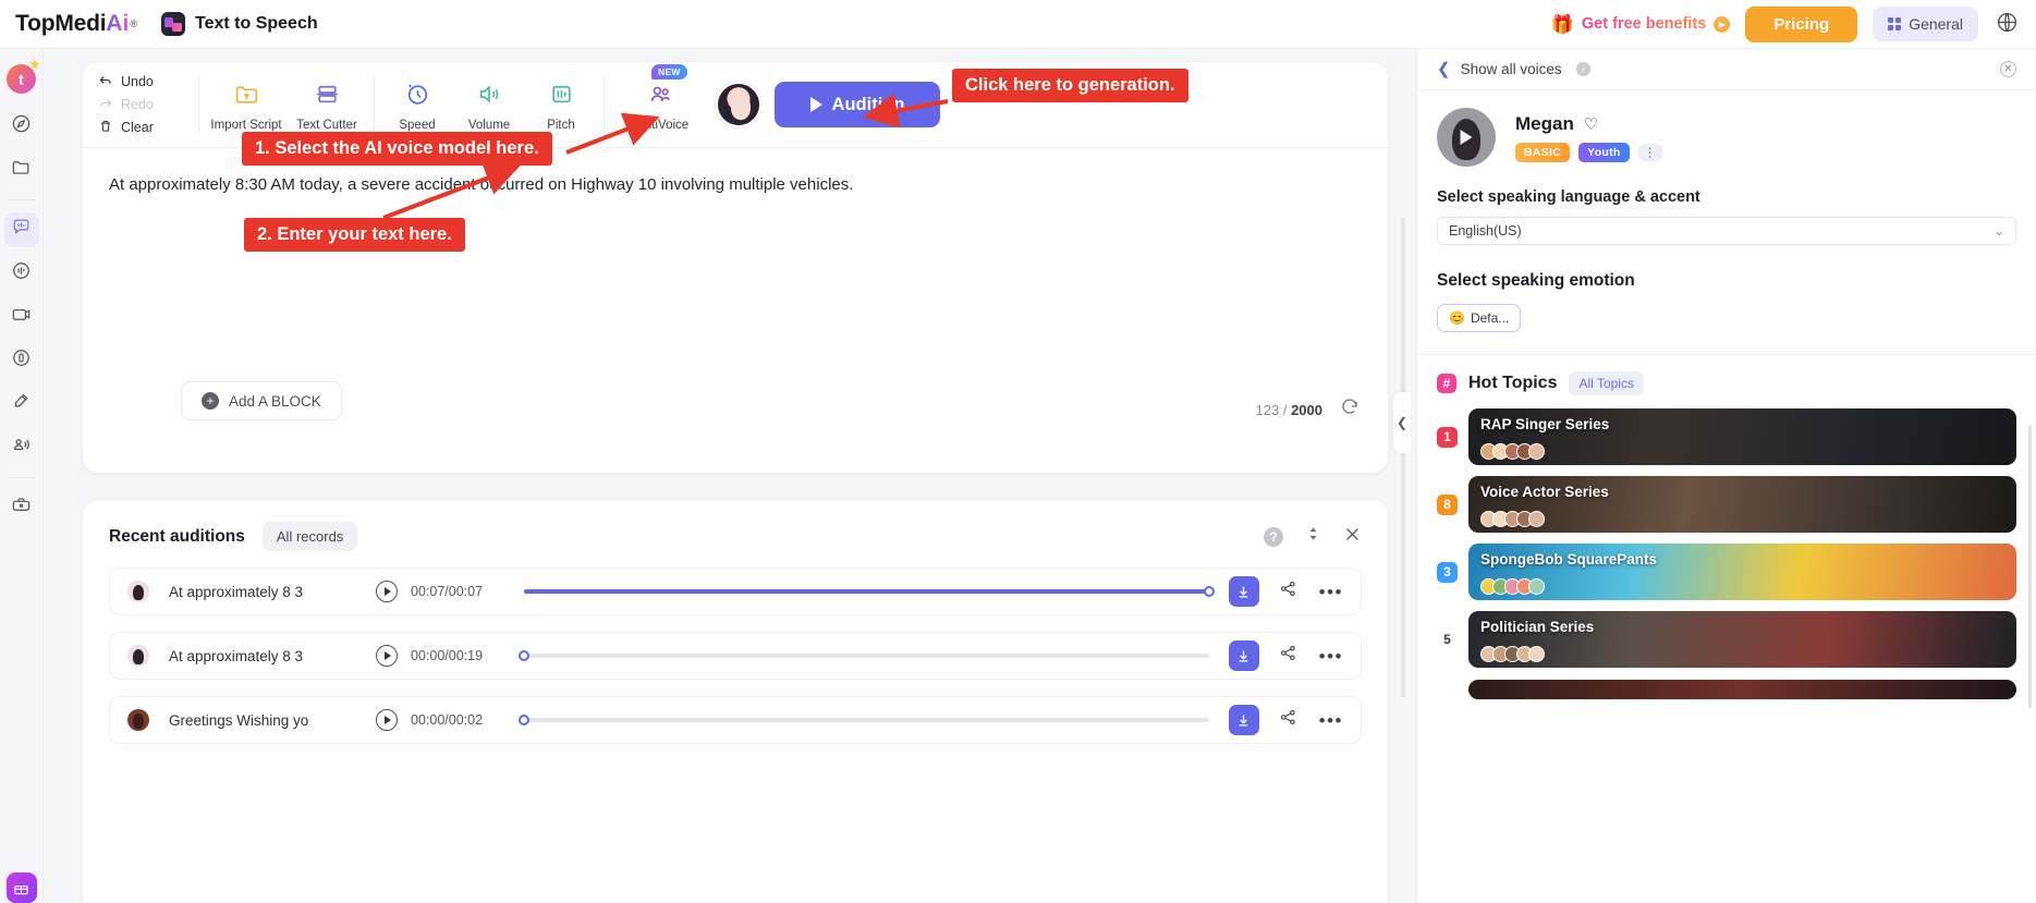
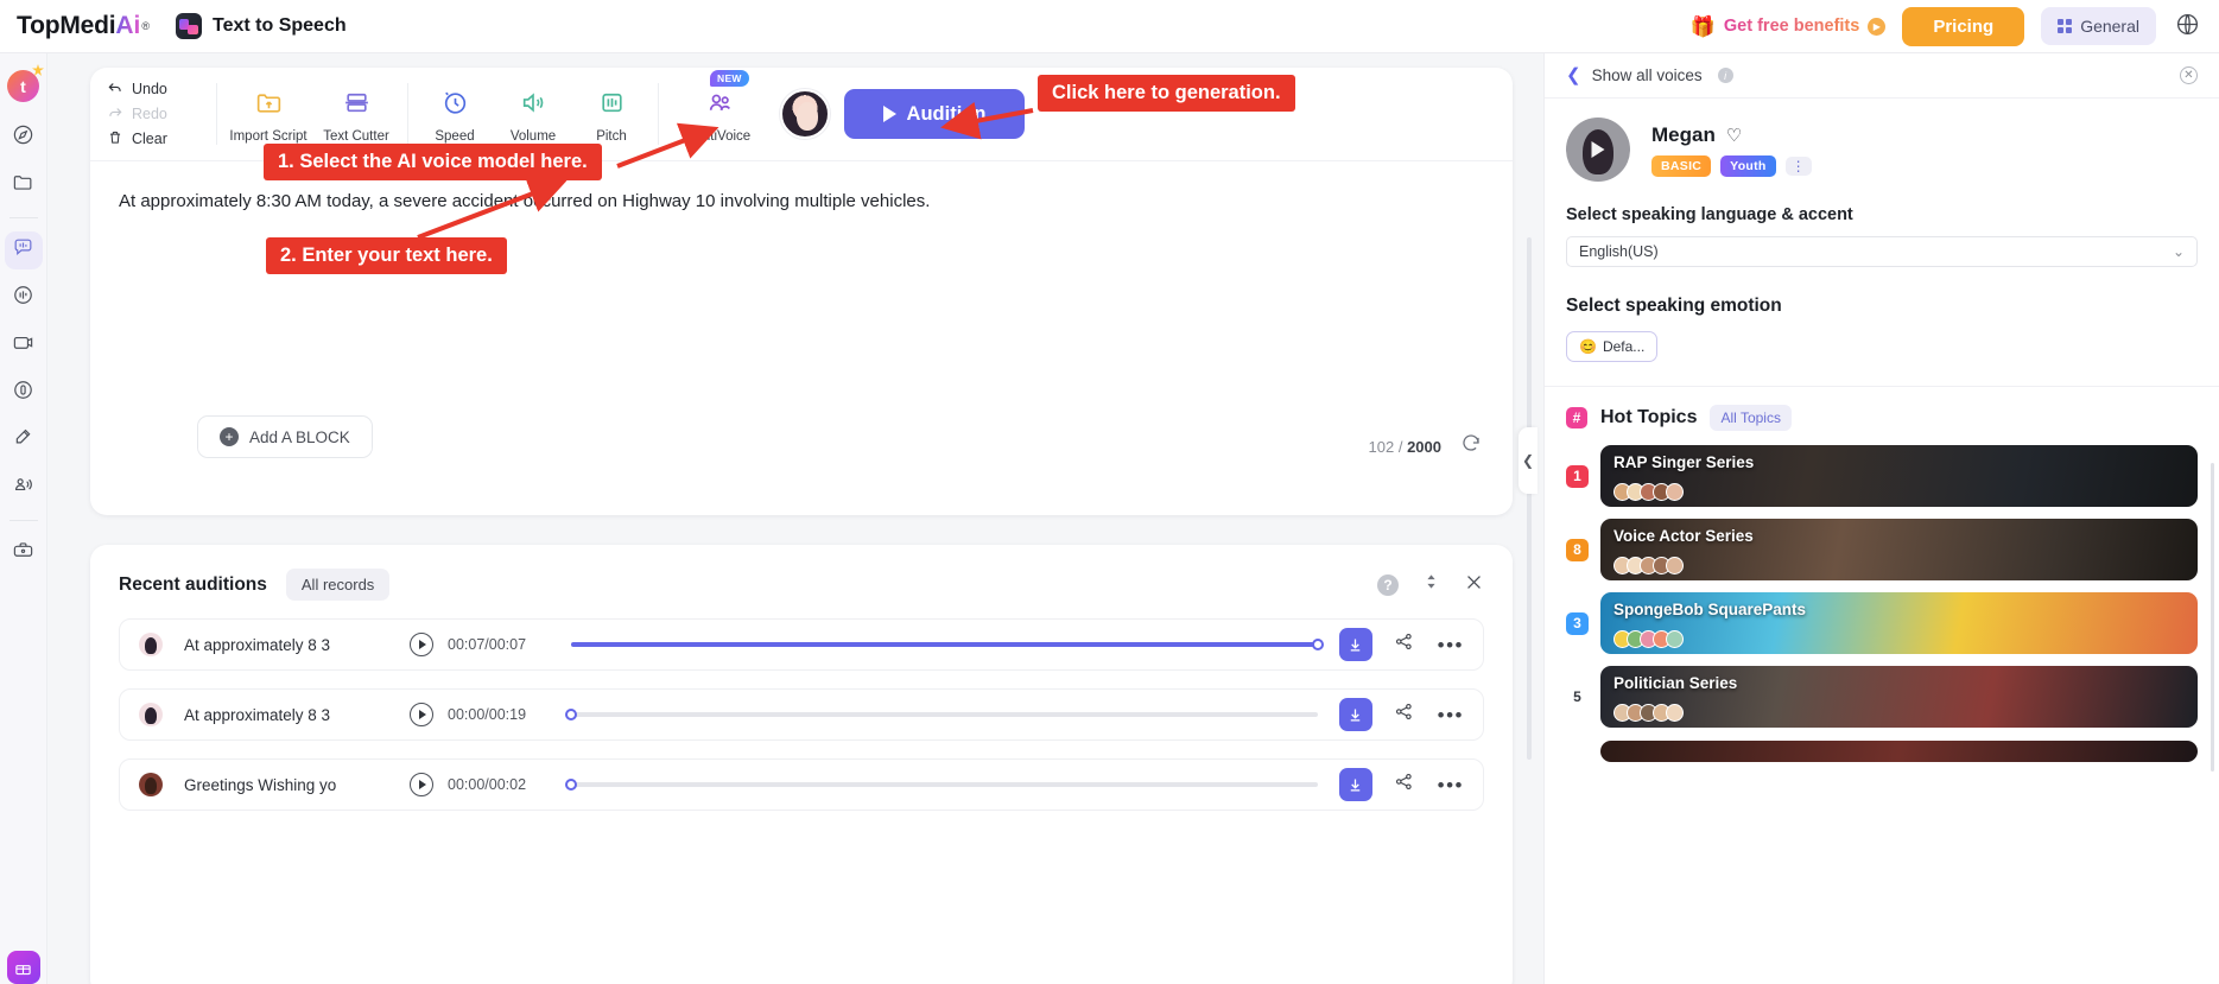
  TopMedi
  Ai
  ®
  Text to Speech
  🎁
  Get free benefits
  ▶
  Pricing
  General
  t
  Undo
  Redo
  Clear
  Import Script
  Text Cutter
  Speed
  Volume
  Pitch
  NEW
  ultiVoice
  Audition
  At approximately 8:30 AM today, a severe accide occurred on Highway 10 involving multiple vehicles.
  +
  Add A BLOCK
- 123 / 2000
+ 102 / 2000
  Recent auditions
  All records
  ?
  At approximately 8 3
  00:07/00:07
  •••
  At approximately 8 3
  00:00/00:19
  •••
  Greetings Wishing yo
  00:00/00:02
  •••
  ❮
  ❮
  Show all voices
  i
  ✕
  Megan
  ♡
  BASIC
  Youth
  ⋮
  Select speaking language & accent
  English(US)
  ⌄
  Select speaking emotion
  😊
  Defa...
  #
  Hot Topics
  All Topics
  1
  RAP Singer Series
  8
  Voice Actor Series
  3
  SpongeBob SquarePants
  5
  Politician Series
  1. Select the AI voice model here.
  2. Enter your text here.
  Click here to generation.
